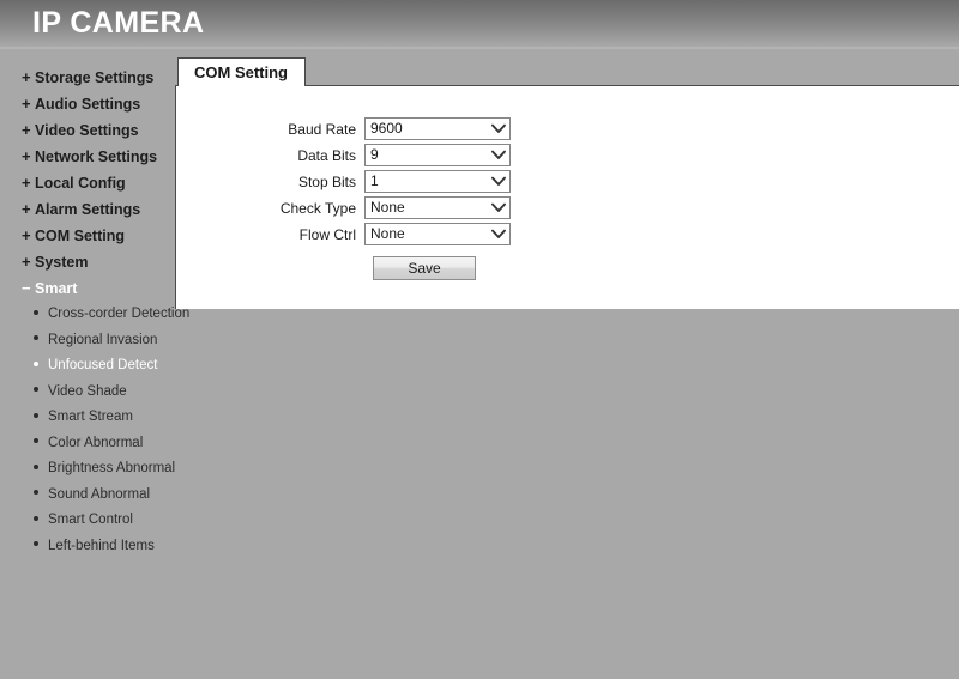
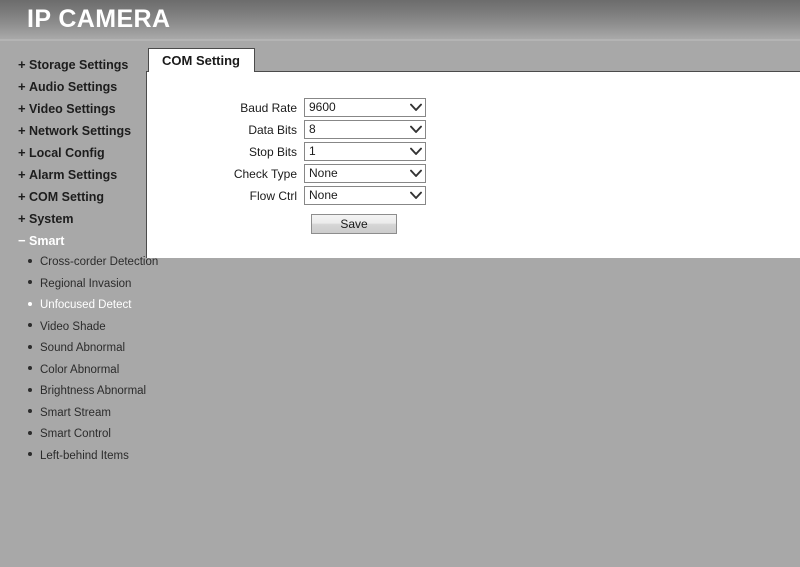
  IP CAMERA
  + Storage Settings
  + Audio Settings
  + Video Settings
  + Network Settings
  + Local Config
  + Alarm Settings
  + COM Setting
  + System
  − Smart
  Cross-corder Detection
  Regional Invasion
  Unfocused Detect
  Video Shade
- Smart Stream
+ Sound Abnormal
  Color Abnormal
  Brightness Abnormal
- Sound Abnormal
+ Smart Stream
  Smart Control
  Left-behind Items
  COM Setting
  Baud Rate
  9600
  Data Bits
- 9
+ 8
  Stop Bits
  1
  Check Type
  None
  Flow Ctrl
  None
  Save
